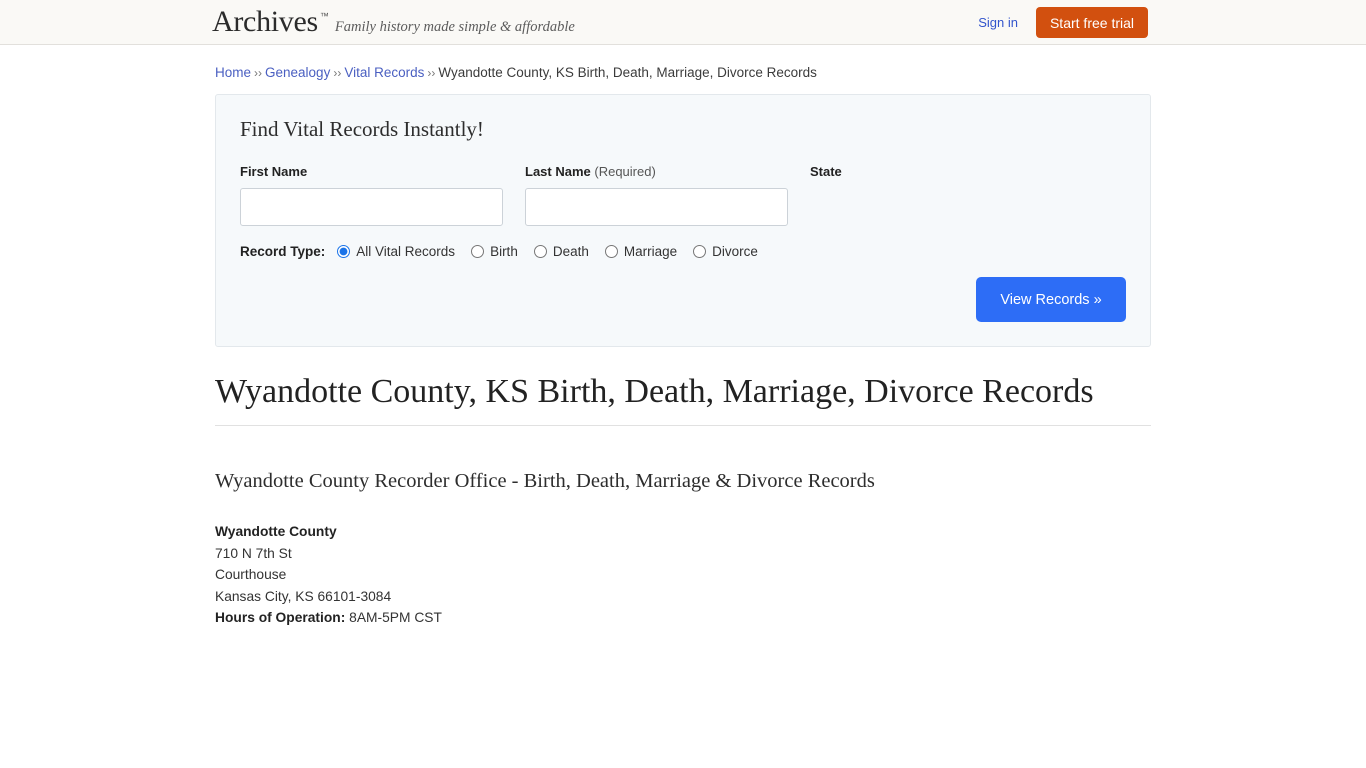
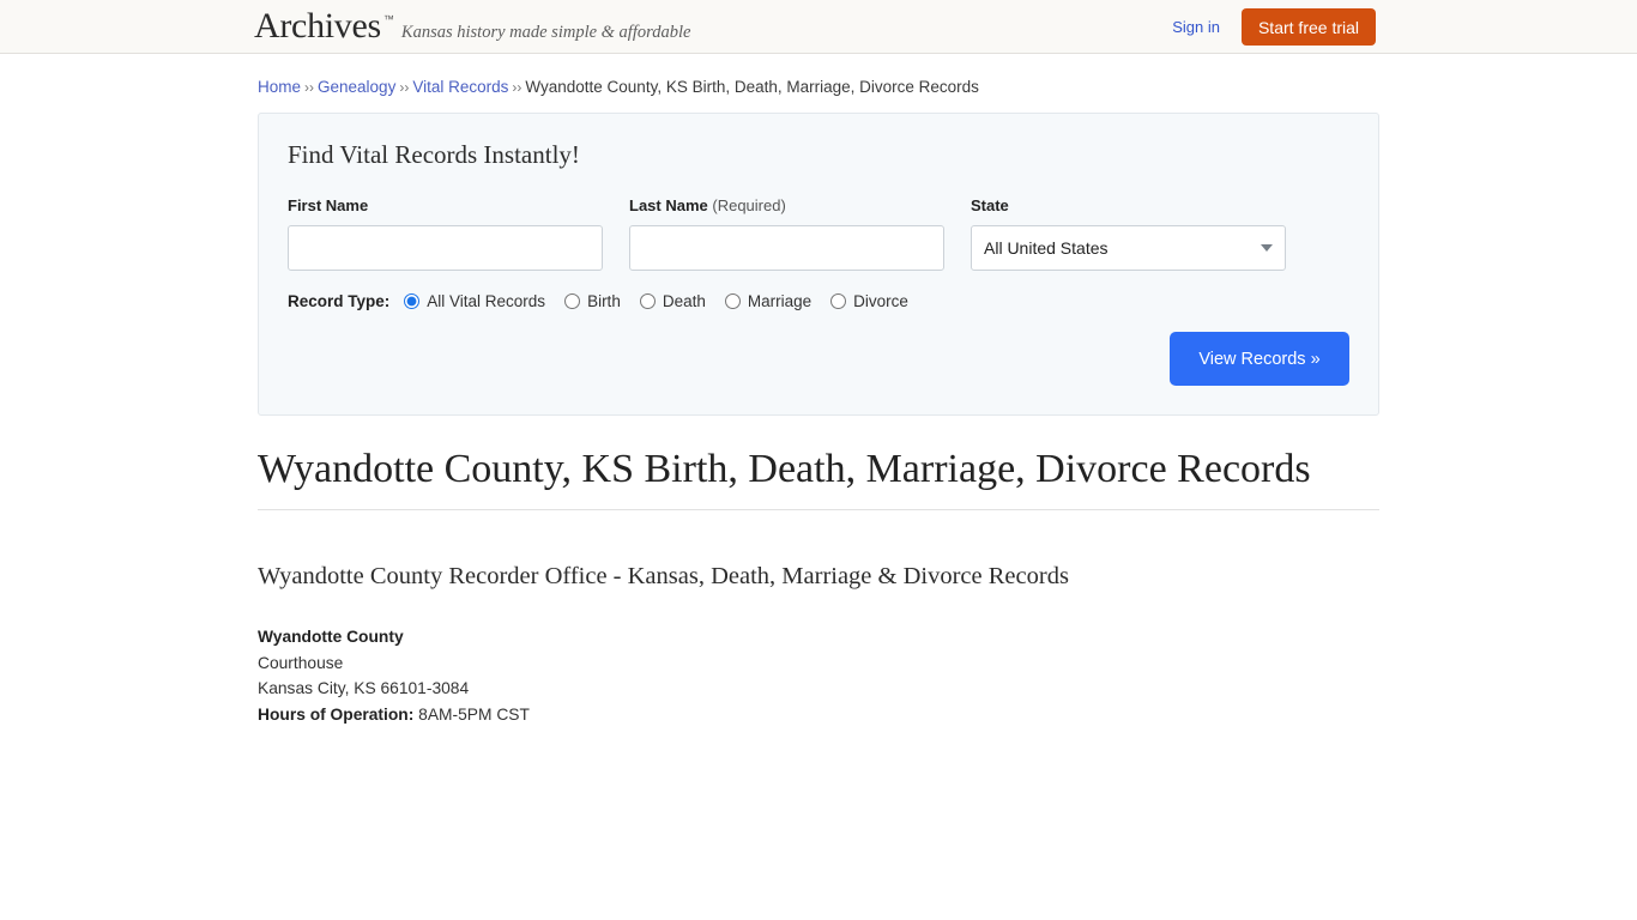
  Archives
  ™
- Family history made simple & affordable
+ Kansas history made simple & affordable
  Sign in
  Start free trial
  Home ›› Genealogy ›› Vital Records ›› Wyandotte County, KS Birth, Death, Marriage, Divorce Records
  Find Vital Records Instantly!
  First Name
  Last Name (Required)
  State
+ All United States
  Record Type:
  All Vital Records
  Birth
  Death
  Marriage
  Divorce
  View Records »
  Wyandotte County, KS Birth, Death, Marriage, Divorce Records
- Wyandotte County Recorder Office - Birth, Death, Marriage & Divorce Records
+ Wyandotte County Recorder Office - Kansas, Death, Marriage & Divorce Records
  Wyandotte County
- 710 N 7th St
  Courthouse
  Kansas City, KS 66101-3084
  Hours of Operation: 8AM-5PM CST
